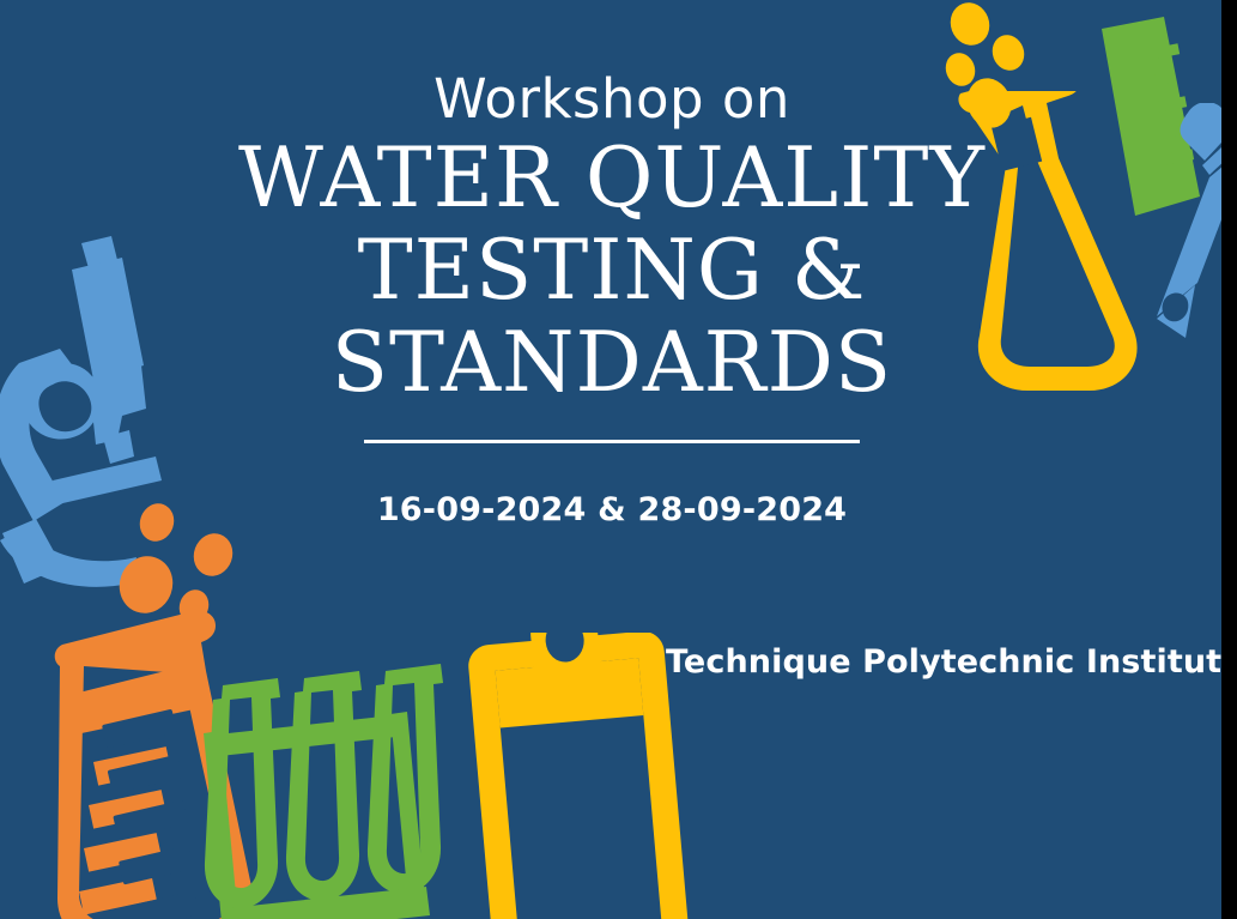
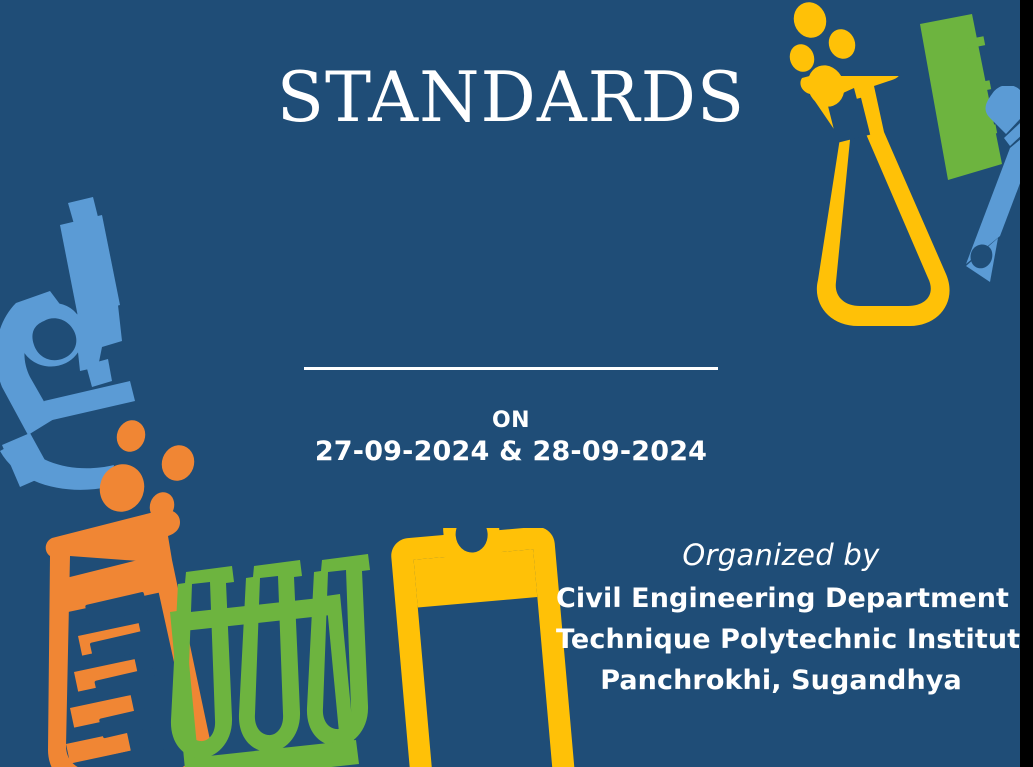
- Workshop on
- WATER QUALITY
- TESTING &
  STANDARDS
+ ON
- 16-09-2024 & 28-09-2024
+ 27-09-2024 & 28-09-2024
+ Organized by
+ Civil Engineering Department
  Technique Polytechnic Institut
+ Panchrokhi, Sugandhya
